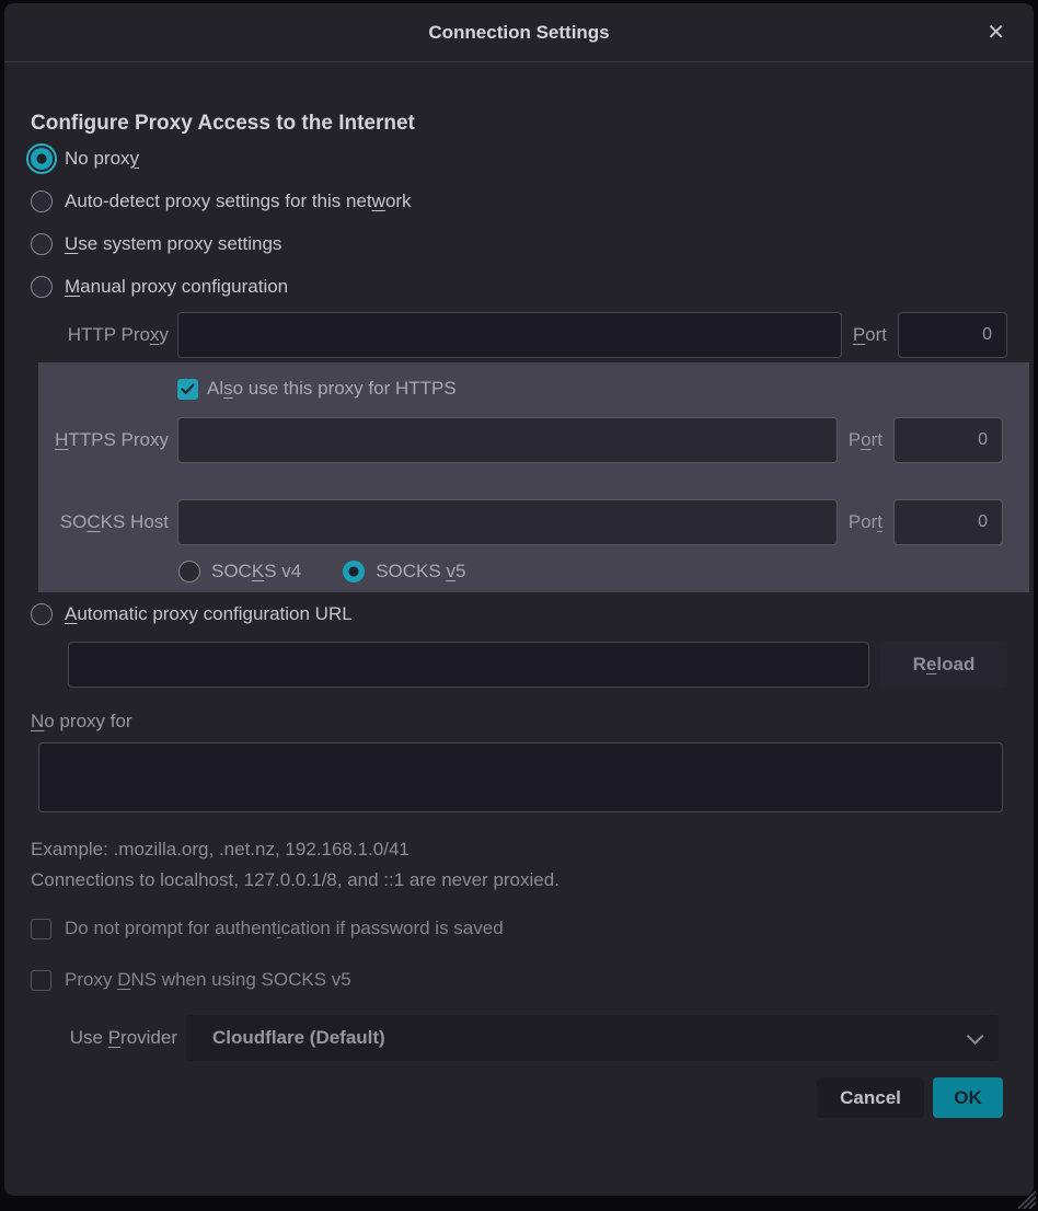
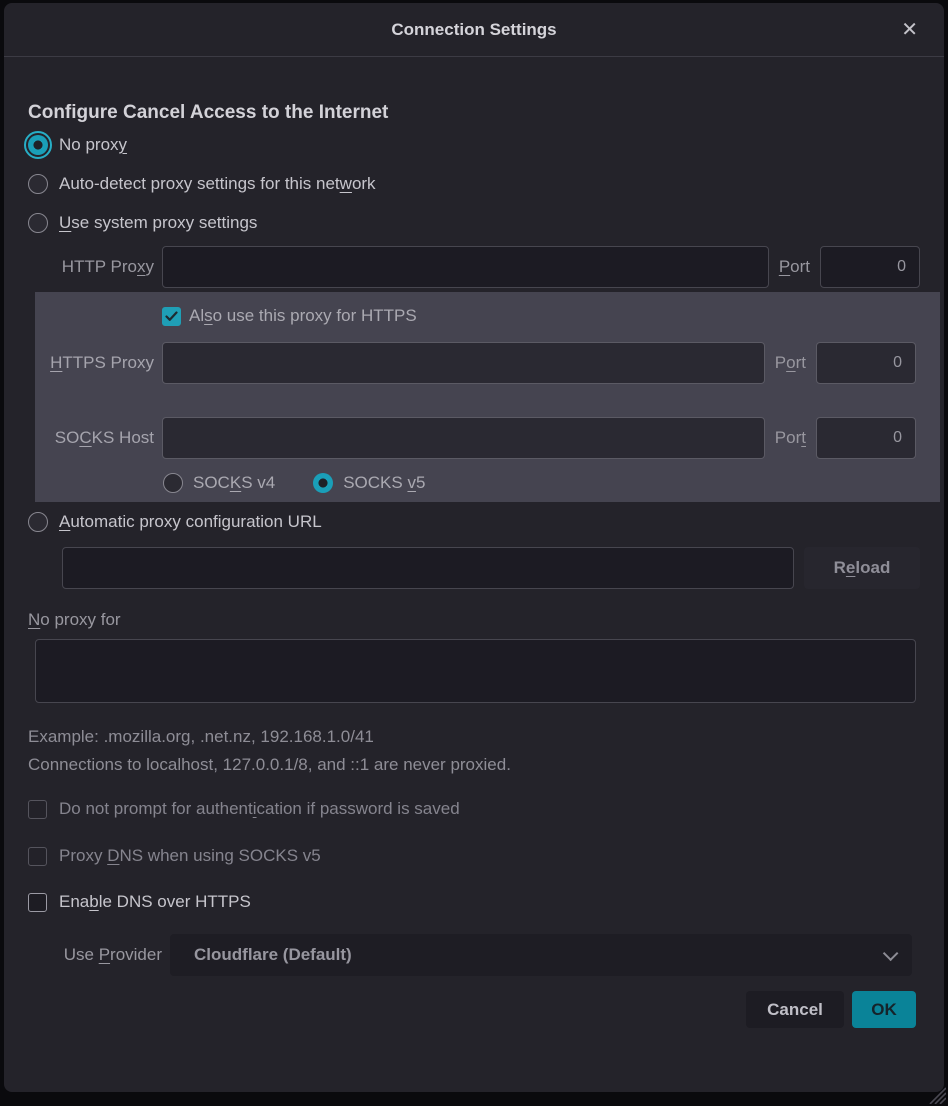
  Connection Settings
  ✕
- Configure Proxy Access to the Internet
+ Configure Cancel Access to the Internet
  No proxy
  Auto-detect proxy settings for this network
  Use system proxy settings
- Manual proxy configuration
  HTTP Proxy
  Port
  0
  Also use this proxy for HTTPS
  HTTPS Proxy
  Port
  0
  SOCKS Host
  Port
  0
  SOCKS v4
  SOCKS v5
  Automatic proxy configuration URL
  Reload
  No proxy for
  Example: .mozilla.org, .net.nz, 192.168.1.0/41
  Connections to localhost, 127.0.0.1/8, and ::1 are never proxied.
  Do not prompt for authentication if password is saved
  Proxy DNS when using SOCKS v5
+ Enable DNS over HTTPS
  Use Provider
  Cloudflare (Default)
  Cancel
  OK
